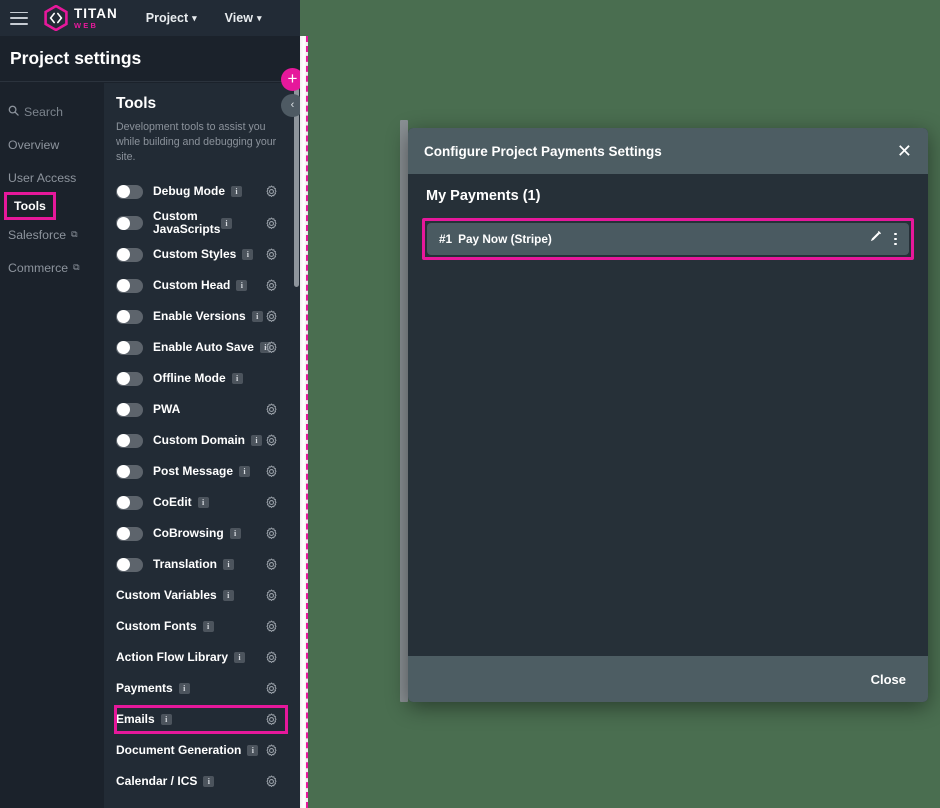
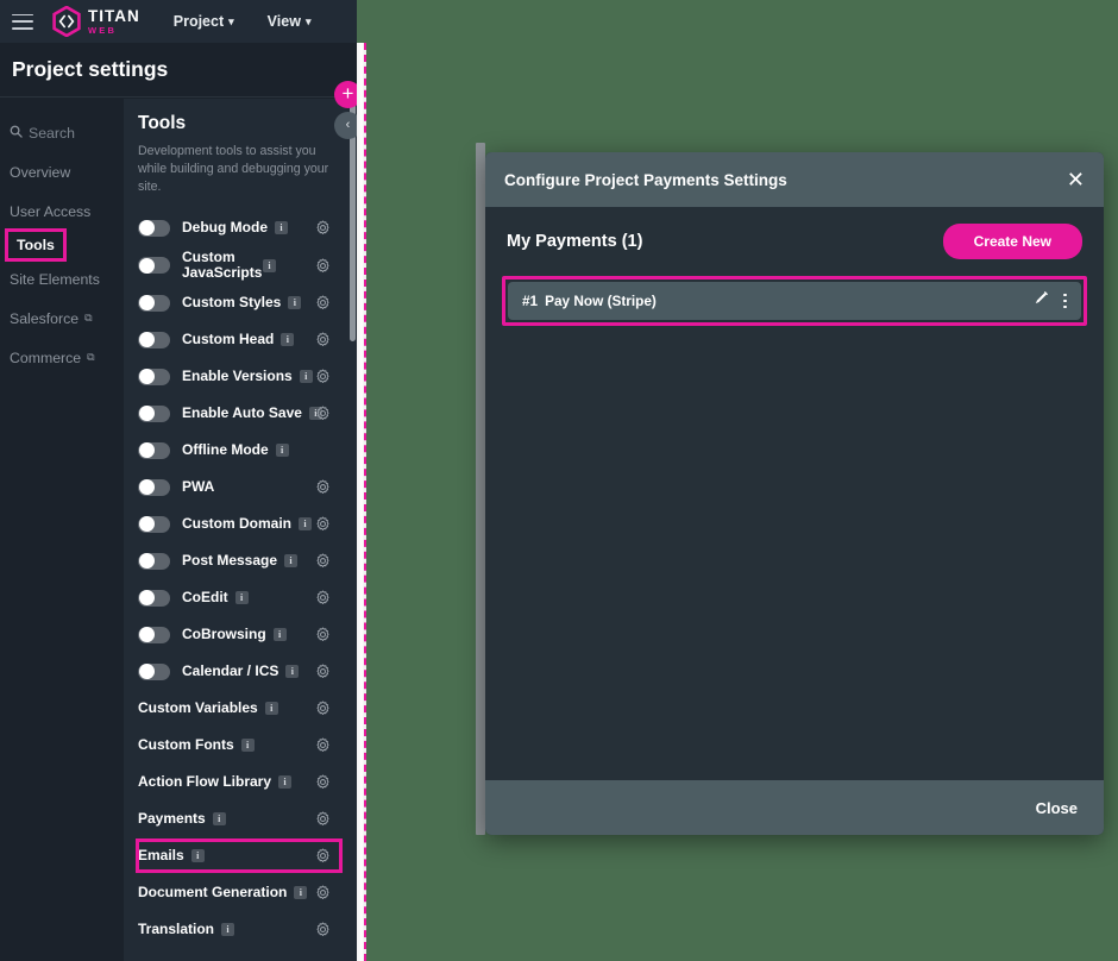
  TITAN
  WEB
  Project
  ▾
  View
  ▾
  Project settings
  Search
  Overview
  User Access
  Tools
+ Site Elements
  Salesforce
  ⧉
  Commerce
  ⧉
  Tools
  Development tools to assist you while building and debugging your site.
  Debug Mode
  i
  Custom JavaScripts
  i
  Custom Styles
  i
  Custom Head
  i
  Enable Versions
  i
  Enable Auto Save
  i
  Offline Mode
  i
  PWA
  Custom Domain
  i
  Post Message
  i
  CoEdit
  i
  CoBrowsing
  i
- Translation
+ Calendar / ICS
  i
  Custom Variables
  i
  Custom Fonts
  i
  Action Flow Library
  i
  Payments
  i
  Emails
  i
  Document Generation
  i
- Calendar / ICS
+ Translation
  i
  +
  ‹
  Configure Project Payments Settings
  ✕
  My Payments (1)
+ Create New
  #1 Pay Now (Stripe)
  Close
